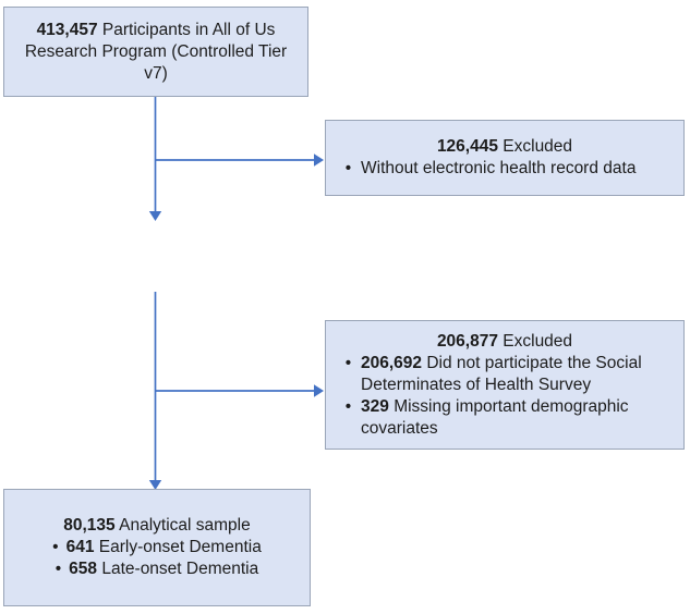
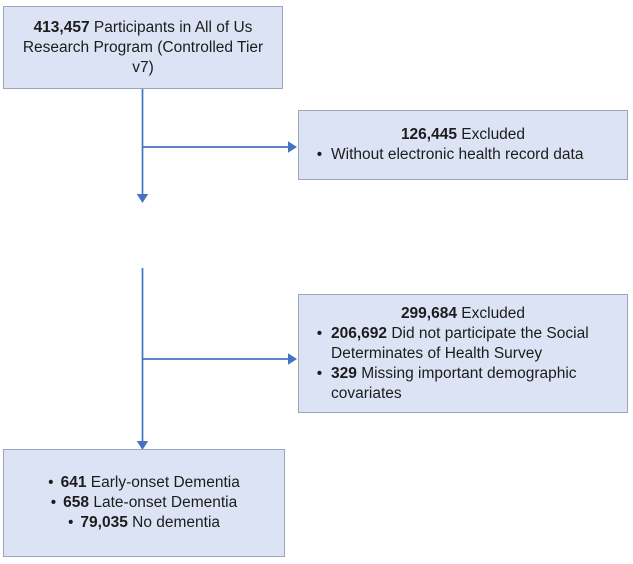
  413,457 Participants in All of Us Research Program (Controlled Tier v7)
  126,445 Excluded
  •
  Without electronic health record data
- 206,877 Excluded
+ 299,684 Excluded
  •
  206,692 Did not participate the Social Determinates of Health Survey
  •
  329 Missing important demographic covariates
- 80,135 Analytical sample
  • 641 Early-onset Dementia
  • 658 Late-onset Dementia
+ • 79,035 No dementia
